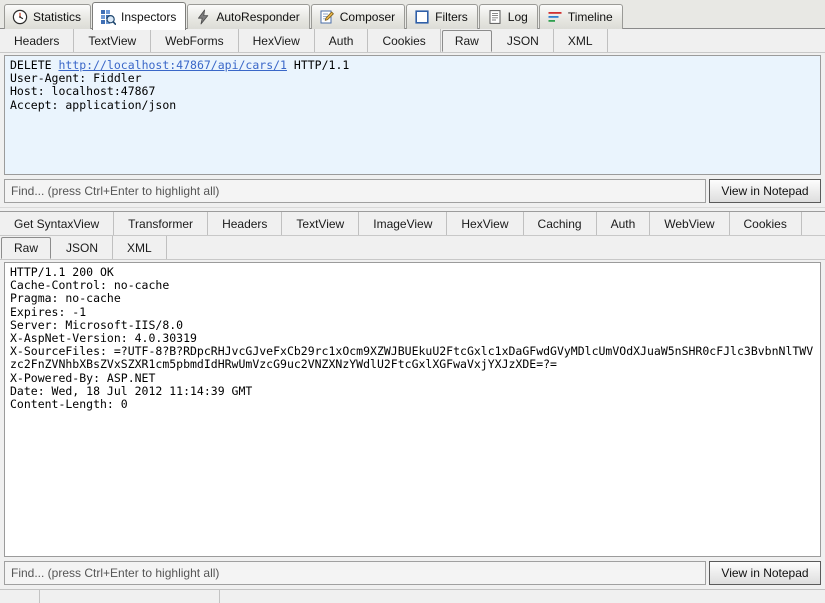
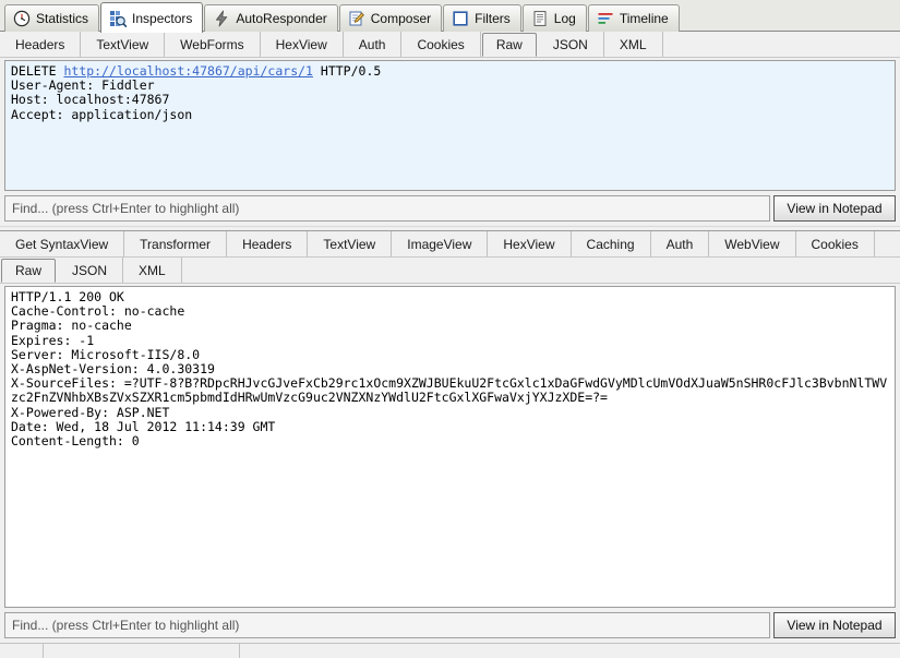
  Statistics
  Inspectors
  AutoResponder
  Composer
  Filters
  Log
  Timeline
  Headers
  TextView
  WebForms
  HexView
  Auth
  Cookies
  Raw
  JSON
  XML
- DELETE http://localhost:47867/api/cars/1 HTTP/1.1 User-Agent: Fiddler Host: localhost:47867 Accept: application/json
+ DELETE http://localhost:47867/api/cars/1 HTTP/0.5 User-Agent: Fiddler Host: localhost:47867 Accept: application/json
  Find... (press Ctrl+Enter to highlight all)
  View in Notepad
  Get SyntaxView
  Transformer
  Headers
  TextView
  ImageView
  HexView
  Caching
  Auth
  WebView
  Cookies
  Raw
  JSON
  XML
  HTTP/1.1 200 OK
  Cache-Control: no-cache
  Pragma: no-cache
  Expires: -1
  Server: Microsoft-IIS/8.0
  X-AspNet-Version: 4.0.30319
  X-SourceFiles: =?UTF-8?B?RDpcRHJvcGJveFxCb29rc1xOcm9XZWJBUEkuU2FtcGxlc1xDaGFwdGVyMDlcUmVOdXJuaW5nSHR0cFJlc3BvbnNlTWVzc2FnZVNhbXBsZVxSZXR1cm5pbmdIdHRwUmVzcG9uc2VNZXNzYWdlU2FtcGxlXGFwaVxjYXJzXDE=?=
  X-Powered-By: ASP.NET
  Date: Wed, 18 Jul 2012 11:14:39 GMT
  Content-Length: 0
  Find... (press Ctrl+Enter to highlight all)
  View in Notepad
